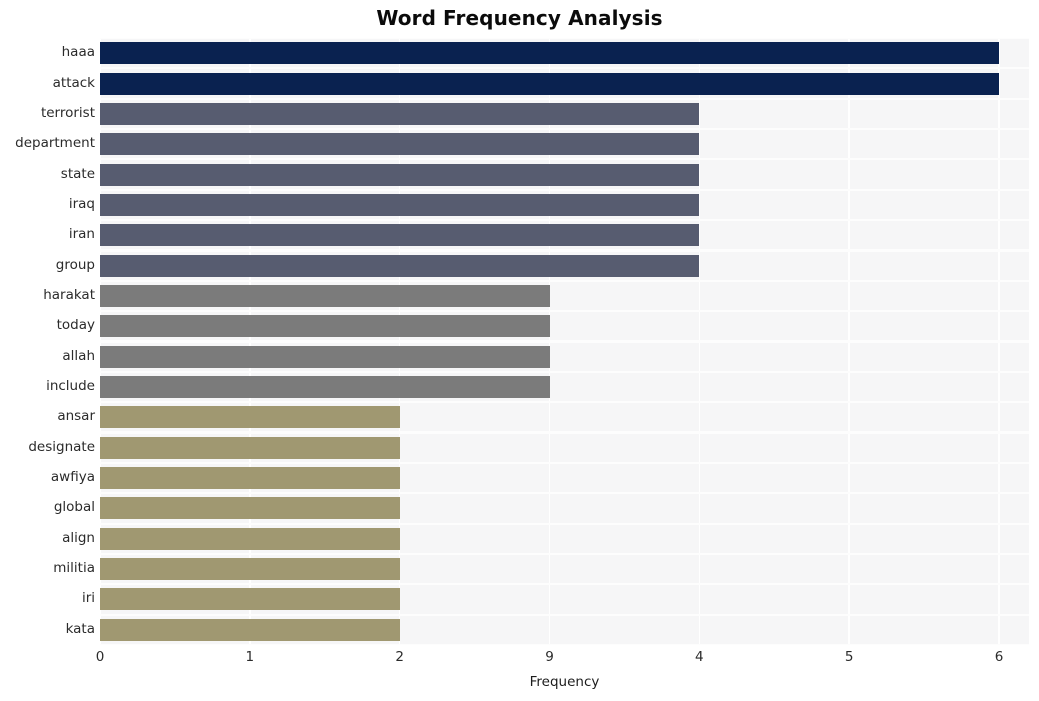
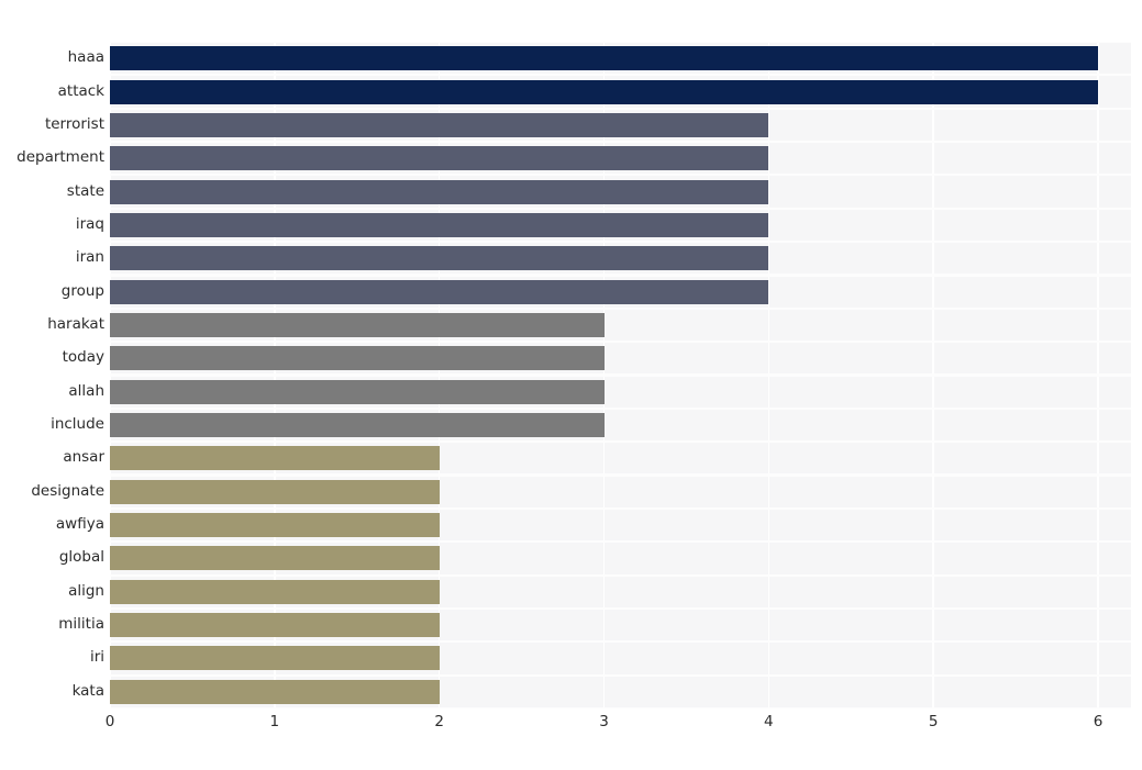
- Word Frequency Analysis
  haaa
  attack
  terrorist
  department
  state
  iraq
  iran
  group
  harakat
  today
  allah
  include
  ansar
  designate
  awfiya
  global
  align
  militia
  iri
  kata
  0
  1
  2
- 9
+ 3
  4
  5
  6
- Frequency
